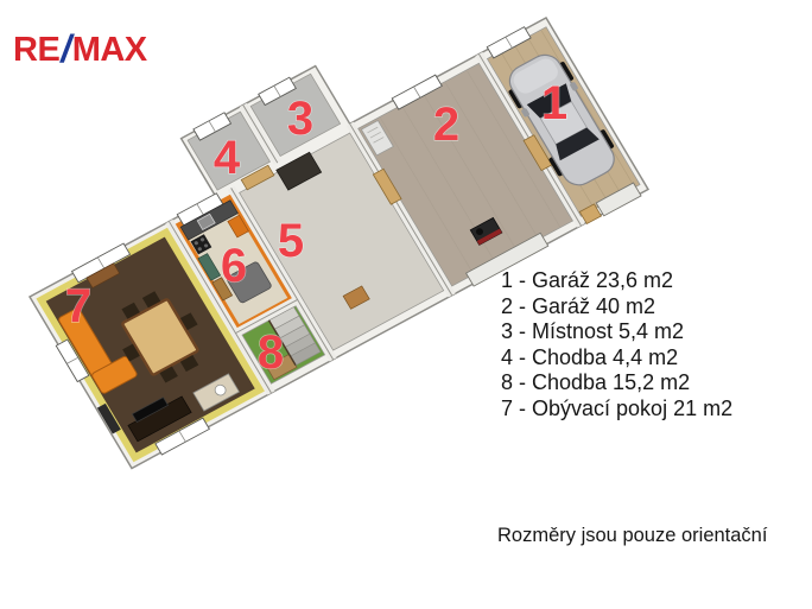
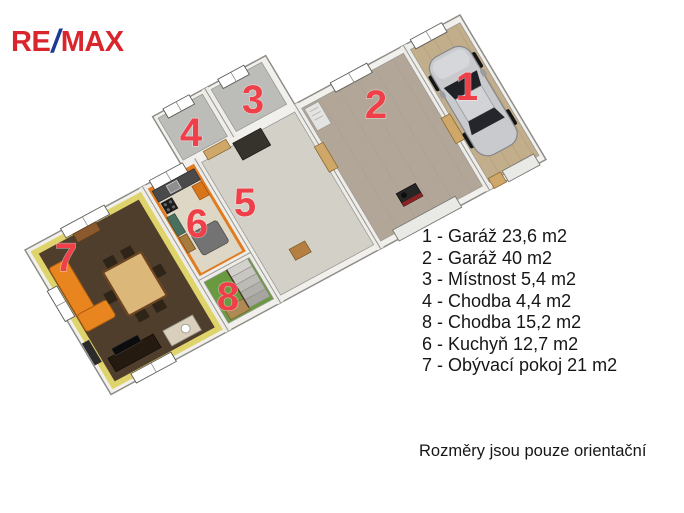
  RE/MAX
  1
  2
  3
  4
  5
  6
  7
  8
  1 - Garáž 23,6 m2
  2 - Garáž 40 m2
  3 - Místnost 5,4 m2
  4 - Chodba 4,4 m2
  8 - Chodba 15,2 m2
+ 6 - Kuchyň 12,7 m2
  7 - Obývací pokoj 21 m2
  Rozměry jsou pouze orientační
